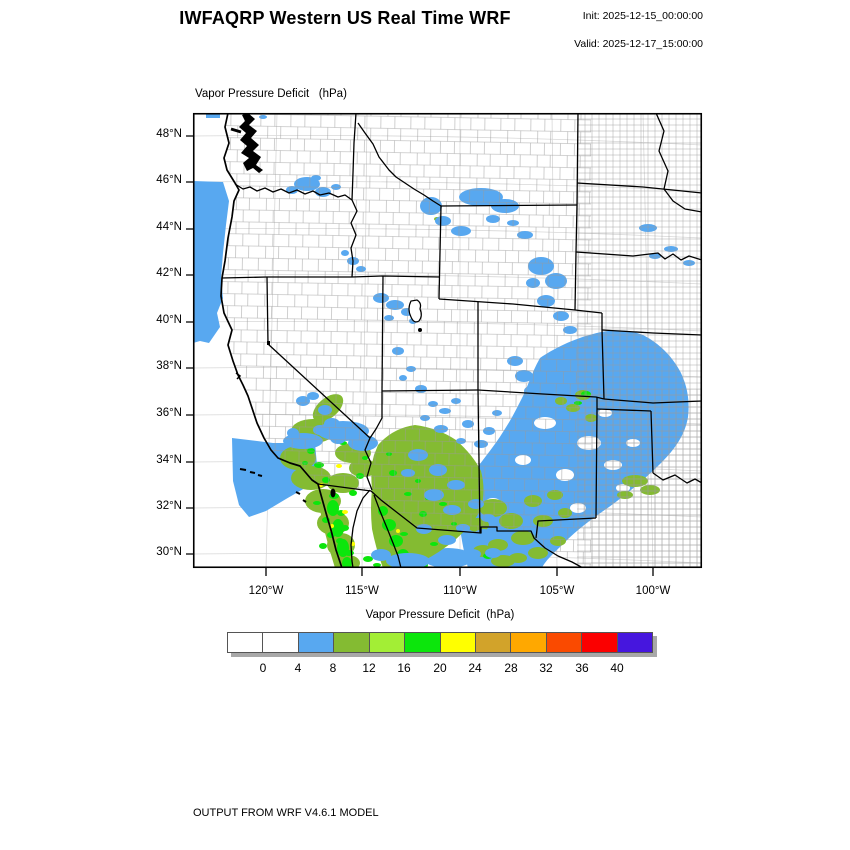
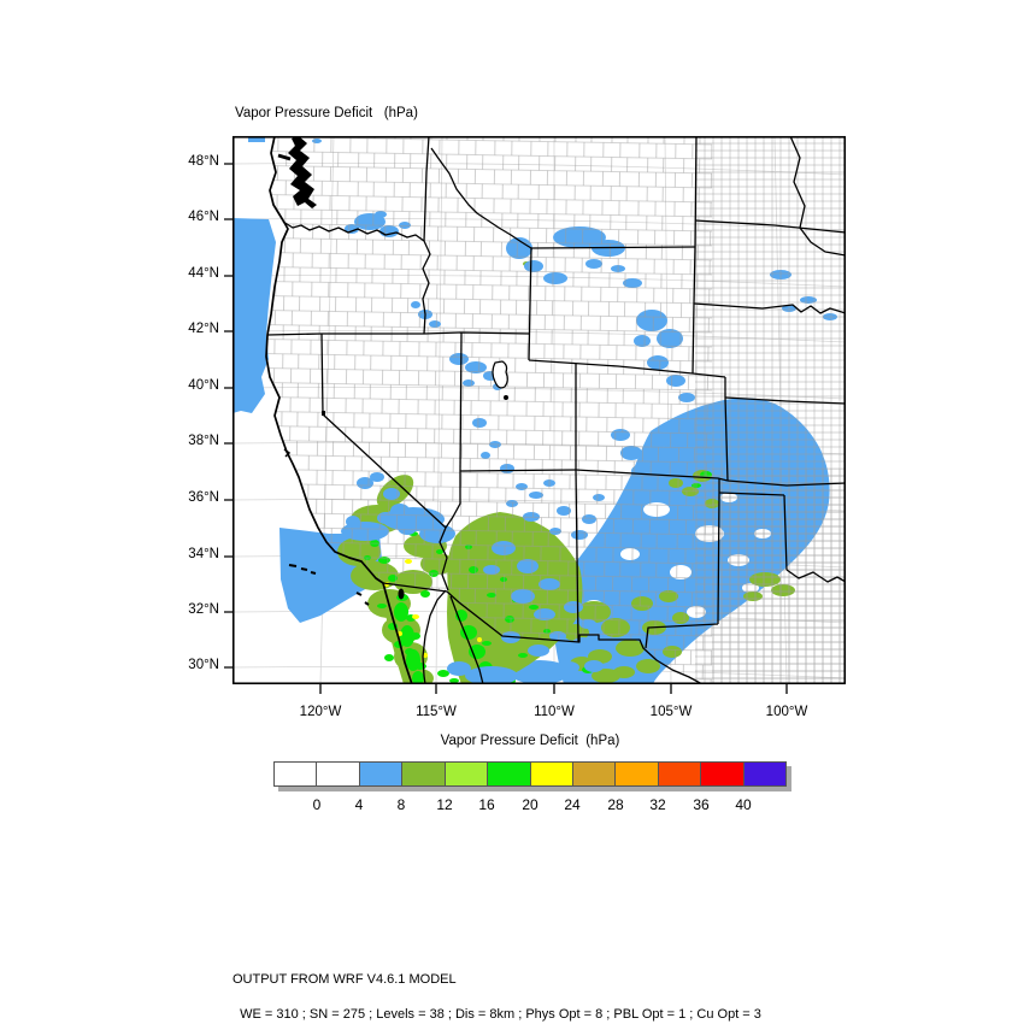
- IWFAQRP Western US Real Time WRF
- Init: 2025-12-15_00:00:00
- Valid: 2025-12-17_15:00:00
  Vapor Pressure Deficit (hPa)
  48°N
  46°N
  44°N
  42°N
  40°N
  38°N
  36°N
  34°N
  32°N
  30°N
  120°W
  115°W
  110°W
  105°W
  100°W
  Vapor Pressure Deficit (hPa)
  0
  4
  8
  12
  16
  20
  24
  28
  32
  36
  40
  OUTPUT FROM WRF V4.6.1 MODEL
+ WE = 310 ; SN = 275 ; Levels = 38 ; Dis = 8km ; Phys Opt = 8 ; PBL Opt = 1 ; Cu Opt = 3
